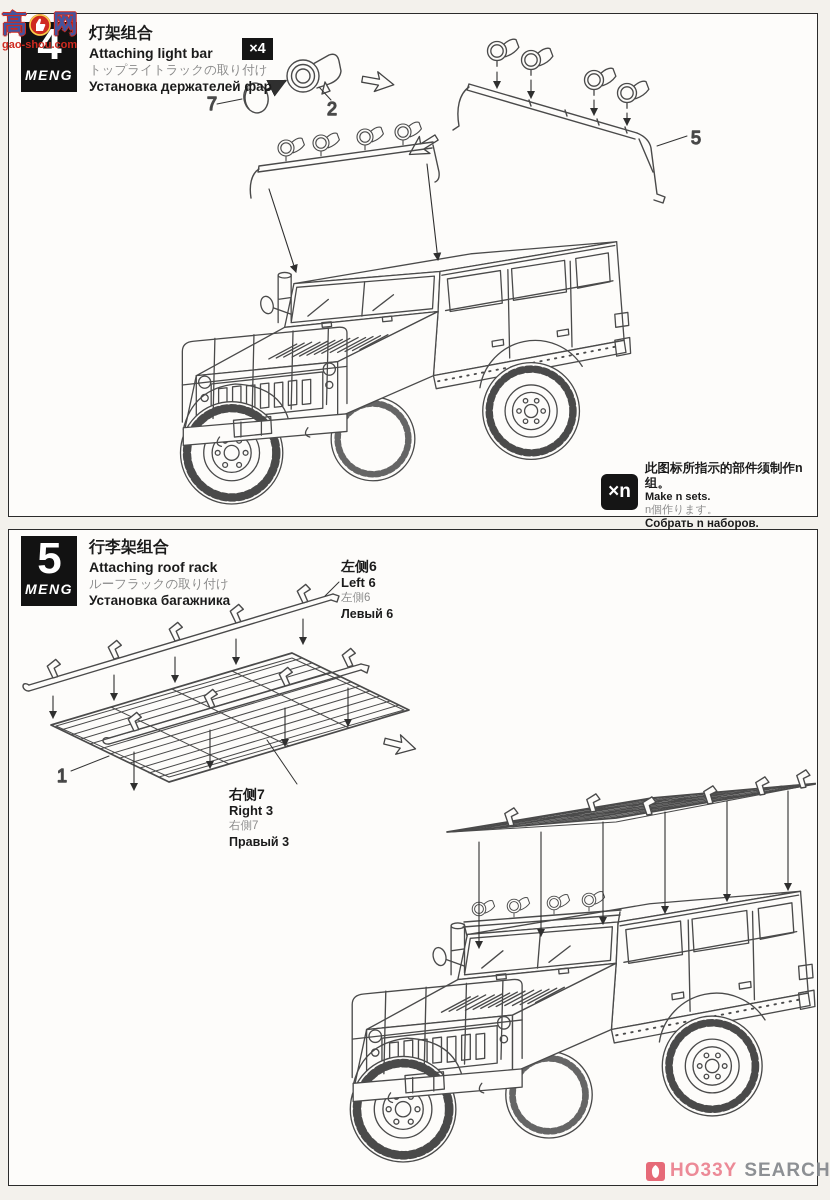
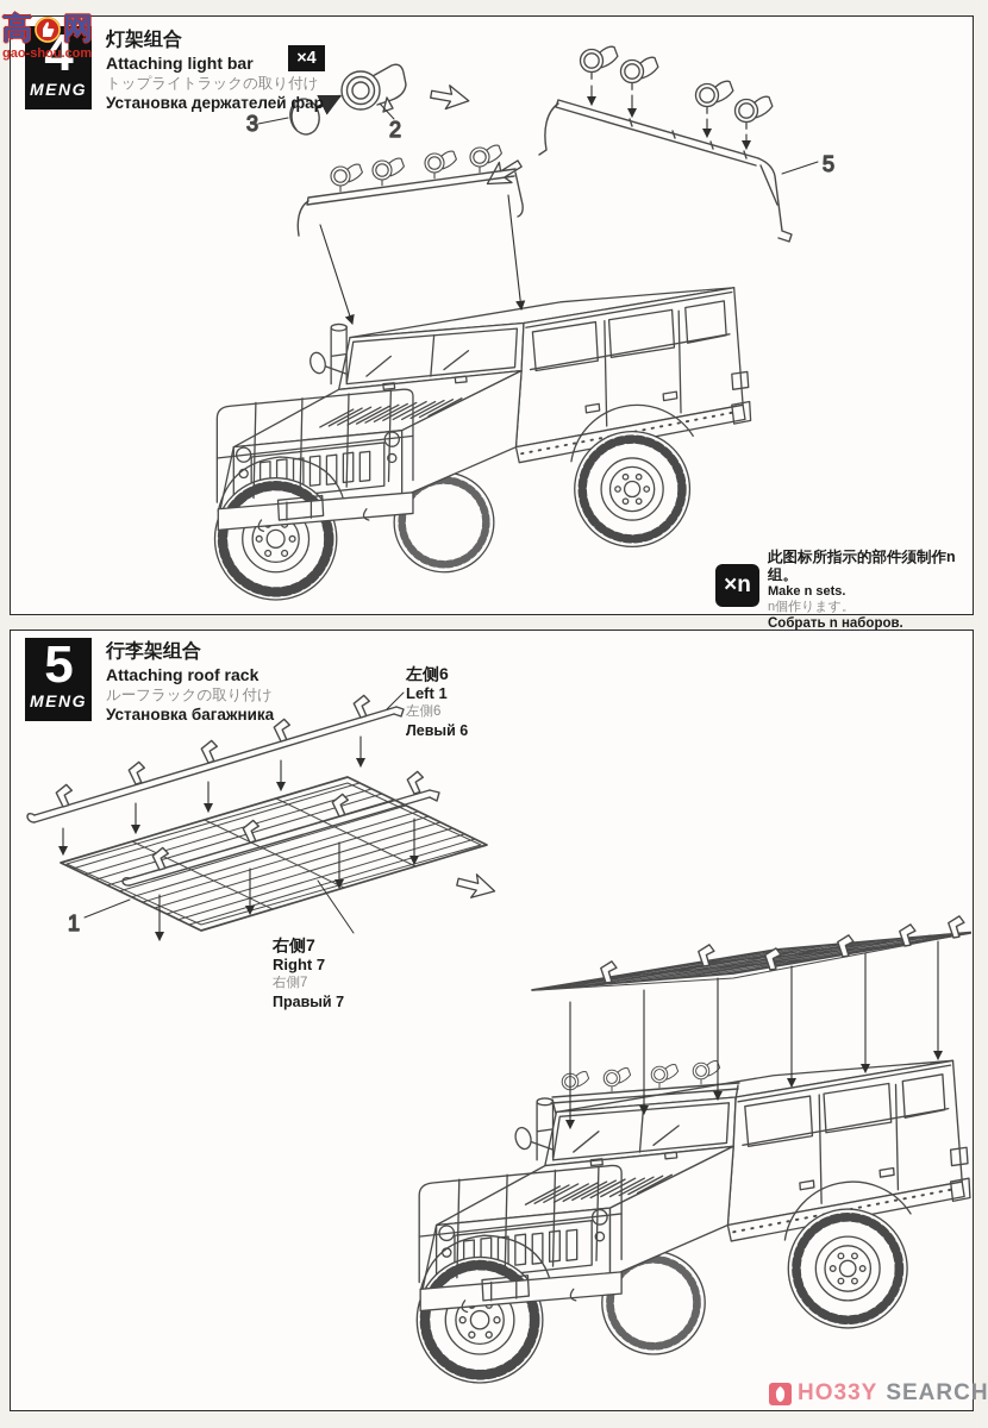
- 7
+ 3
  2
  5
  4
  MENG
  灯架组合
  Attaching light bar
  トップライトラックの取り付け
  Установка держателей фар
  ×4
  ×n
  此图标所指示的部件须制作n组。
  Make n sets.
  n個作ります。
  Собрать n наборов.
  1
  5
  MENG
  行李架组合
  Attaching roof rack
  ルーフラックの取り付け
  Установка багажника
  左侧6
- Left 6
+ Left 1
  左側6
  Левый 6
  右侧7
- Right 3
+ Right 7
  右側7
- Правый 3
+ Правый 7
  高
  网
  gao-shou.com
  HO33Y
  SEARCH
